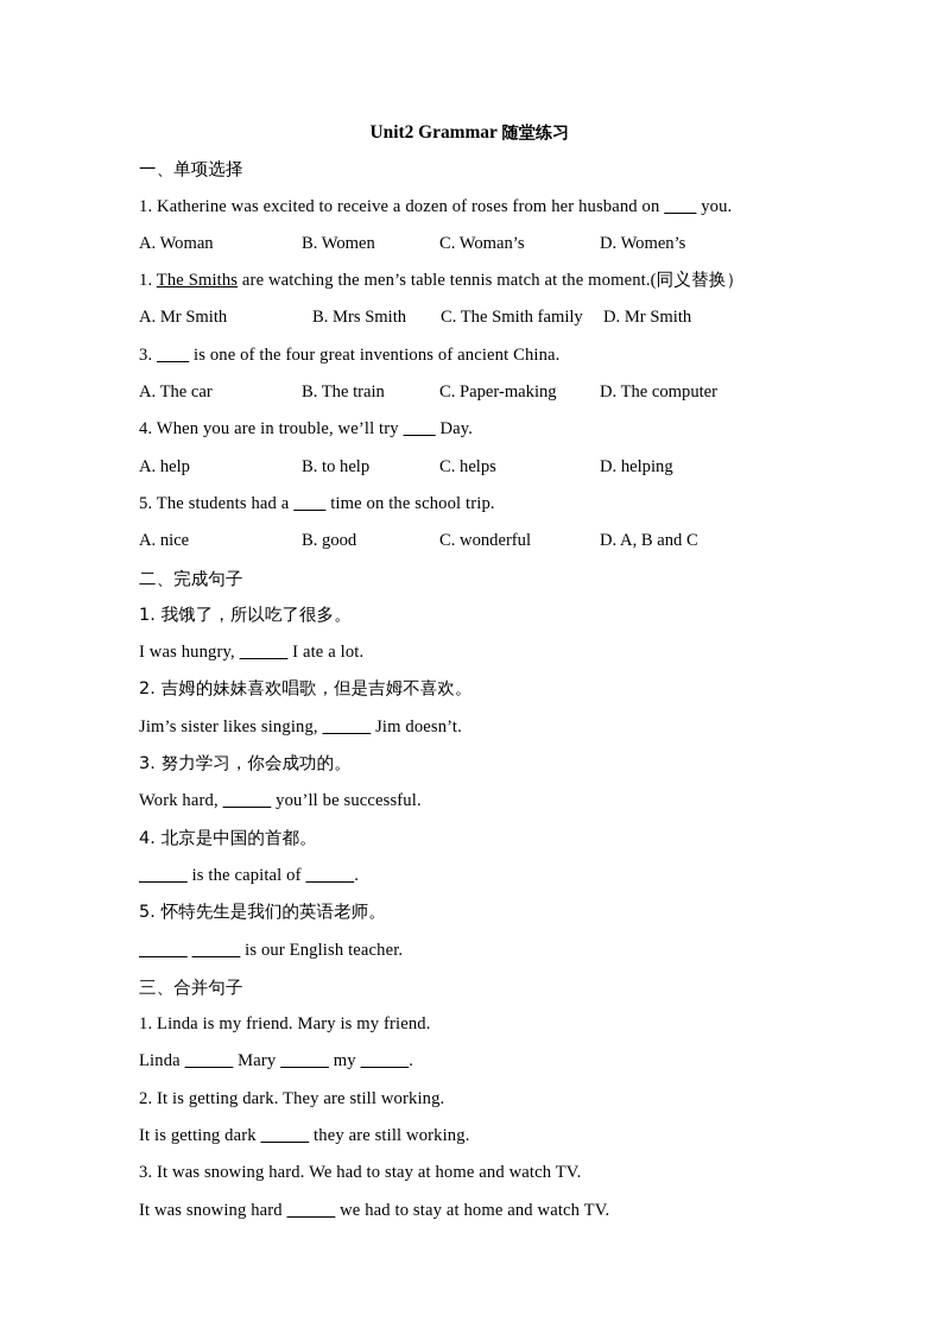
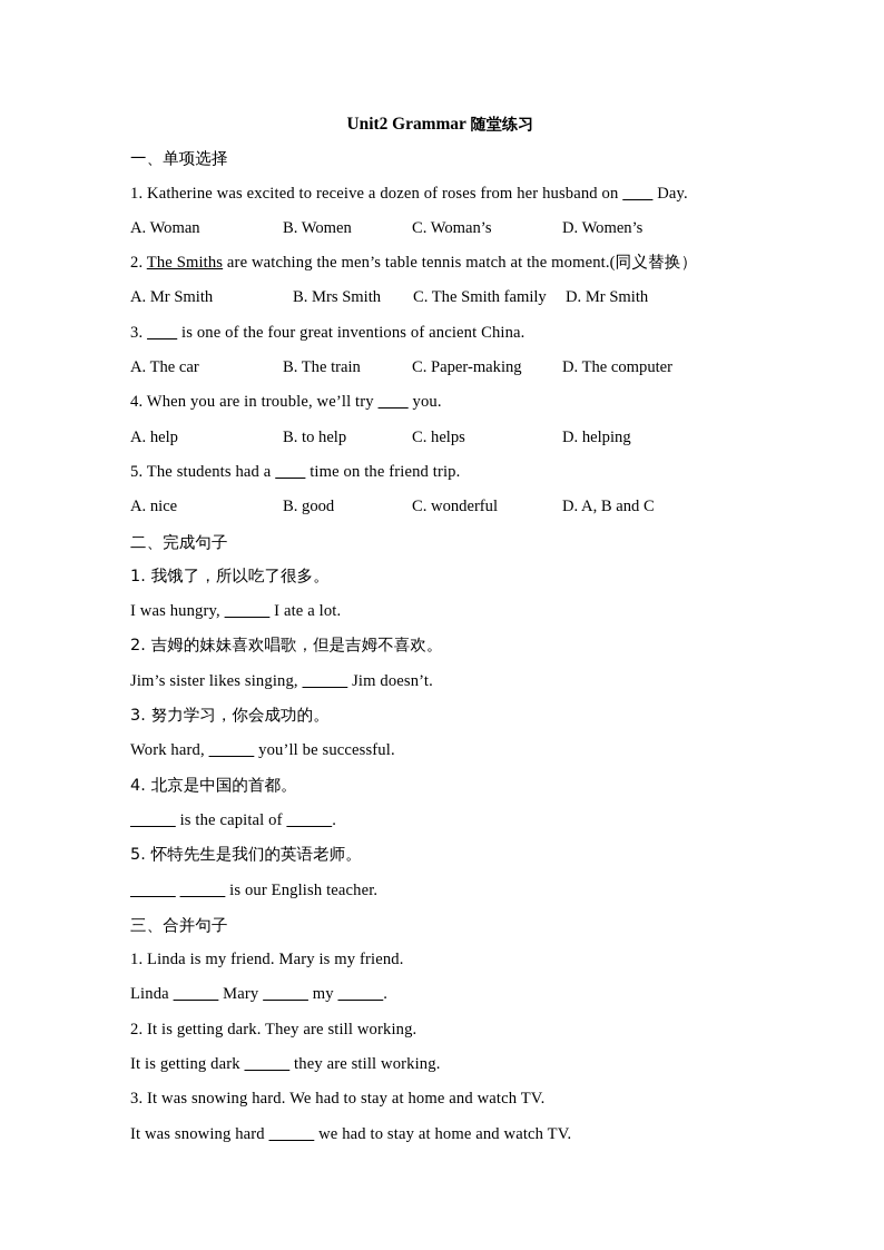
  Unit2 Grammar 随堂练习
  一、单项选择
- 1. Katherine was excited to receive a dozen of roses from her husband on ____ you.
+ 1. Katherine was excited to receive a dozen of roses from her husband on ____ Day.
  A. Woman
  B. Women
  C. Woman’s
  D. Women’s
- 1. The Smiths are watching the men’s table tennis match at the moment.(同义替换）
+ 2. The Smiths are watching the men’s table tennis match at the moment.(同义替换）
  A. Mr Smith
  B. Mrs Smith
  C. The Smith family
  D. Mr Smith
  3. ____ is one of the four great inventions of ancient China.
  A. The car
  B. The train
  C. Paper-making
  D. The computer
- 4. When you are in trouble, we’ll try ____ Day.
+ 4. When you are in trouble, we’ll try ____ you.
  A. help
  B. to help
  C. helps
  D. helping
- 5. The students had a ____ time on the school trip.
+ 5. The students had a ____ time on the friend trip.
  A. nice
  B. good
  C. wonderful
  D. A, B and C
  二、完成句子
  1. 我饿了，所以吃了很多。
  I was hungry, ______ I ate a lot.
  2. 吉姆的妹妹喜欢唱歌，但是吉姆不喜欢。
  Jim’s sister likes singing, ______ Jim doesn’t.
  3. 努力学习，你会成功的。
  Work hard, ______ you’ll be successful.
  4. 北京是中国的首都。
  ______ is the capital of ______.
  5. 怀特先生是我们的英语老师。
  ______ ______ is our English teacher.
  三、合并句子
  1. Linda is my friend. Mary is my friend.
  Linda ______ Mary ______ my ______.
  2. It is getting dark. They are still working.
  It is getting dark ______ they are still working.
  3. It was snowing hard. We had to stay at home and watch TV.
  It was snowing hard ______ we had to stay at home and watch TV.
